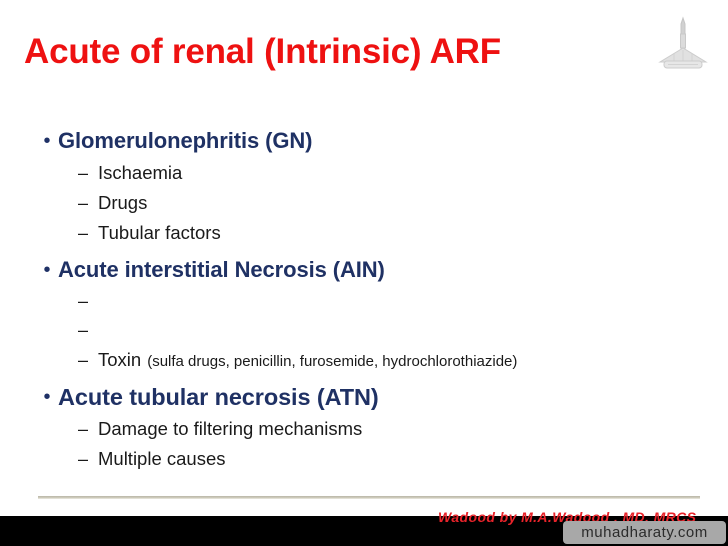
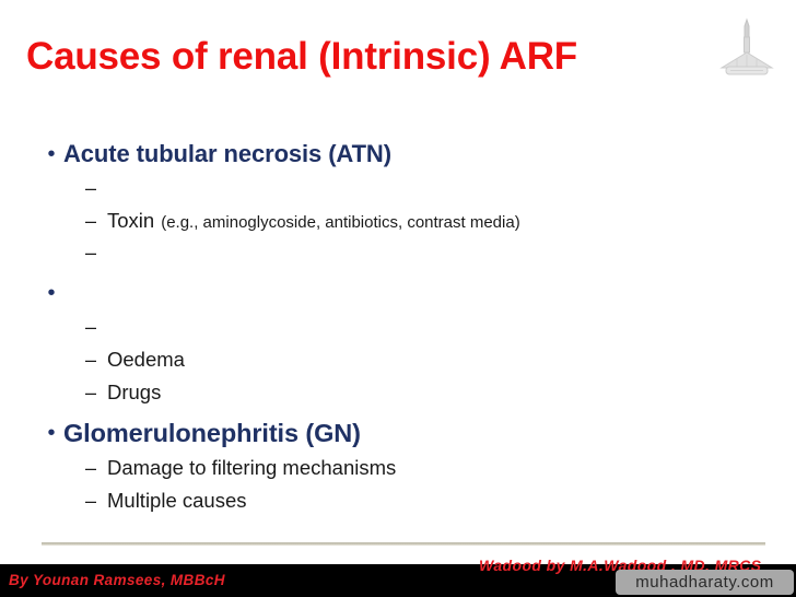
- Acute of renal (Intrinsic) ARF
+ Causes of renal (Intrinsic) ARF
  •
- Glomerulonephritis (GN)
+ Acute tubular necrosis (ATN)
  –
- Ischaemia
  –
- Drugs
+ Toxin
+ (e.g., aminoglycoside, antibiotics, contrast media)
  –
- Tubular factors
  •
- Acute interstitial Necrosis (AIN)
  –
  –
+ Oedema
  –
- Toxin
+ Drugs
- (sulfa drugs, penicillin, furosemide, hydrochlorothiazide)
  •
- Acute tubular necrosis (ATN)
+ Glomerulonephritis (GN)
  –
  Damage to filtering mechanisms
  –
  Multiple causes
+ By Younan Ramsees, MBBcH
  Wadood by M.A.Wadood , MD, MRCS
  muhadharaty.com
